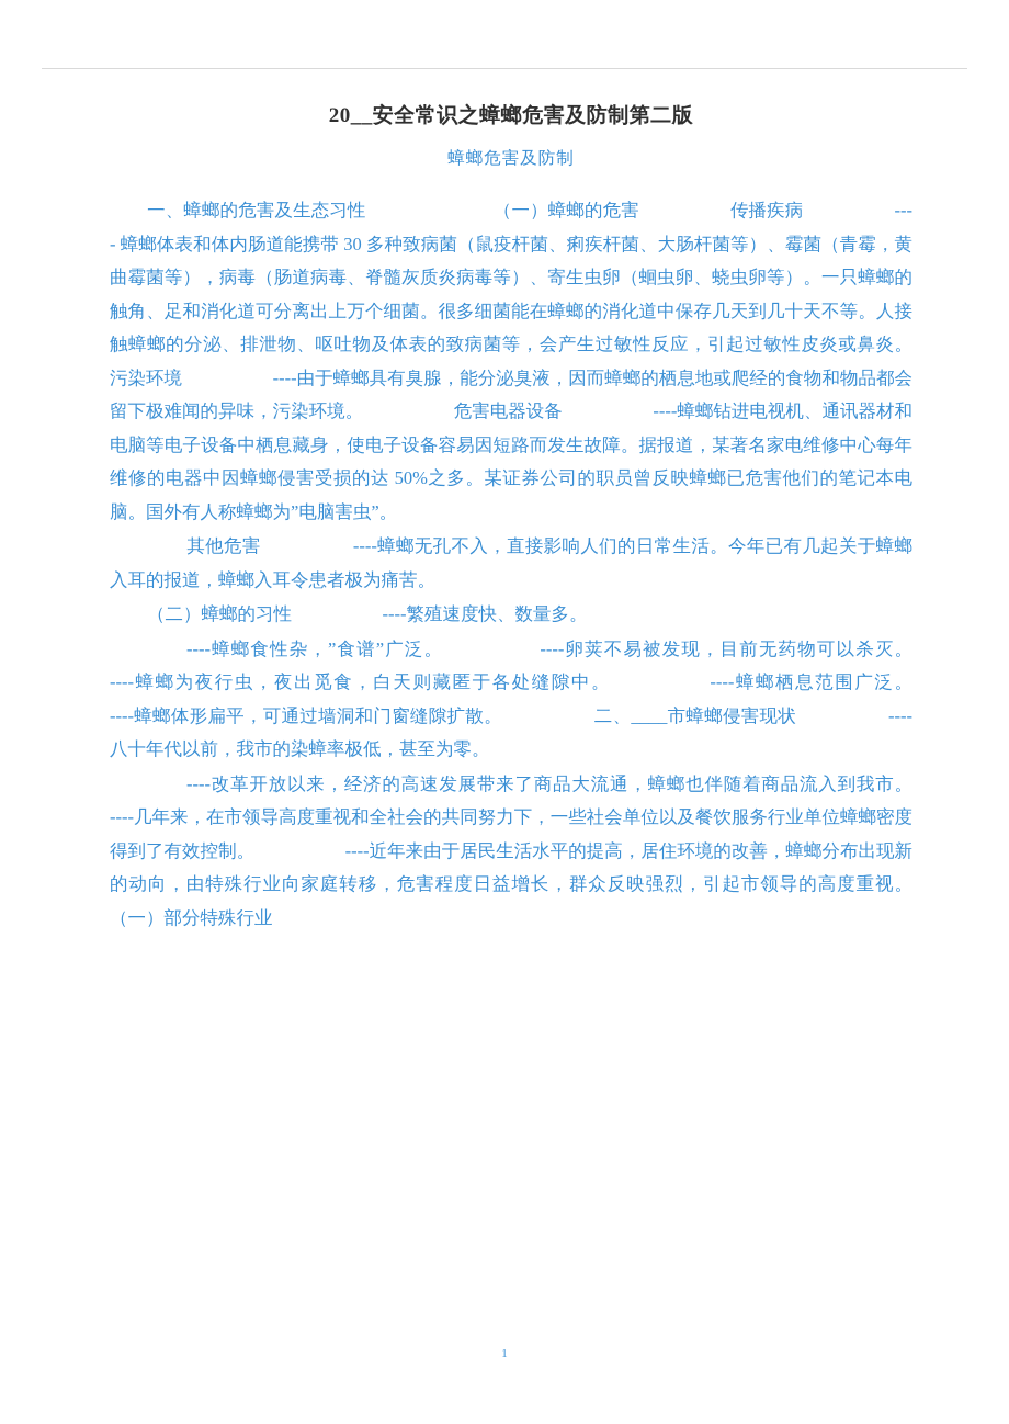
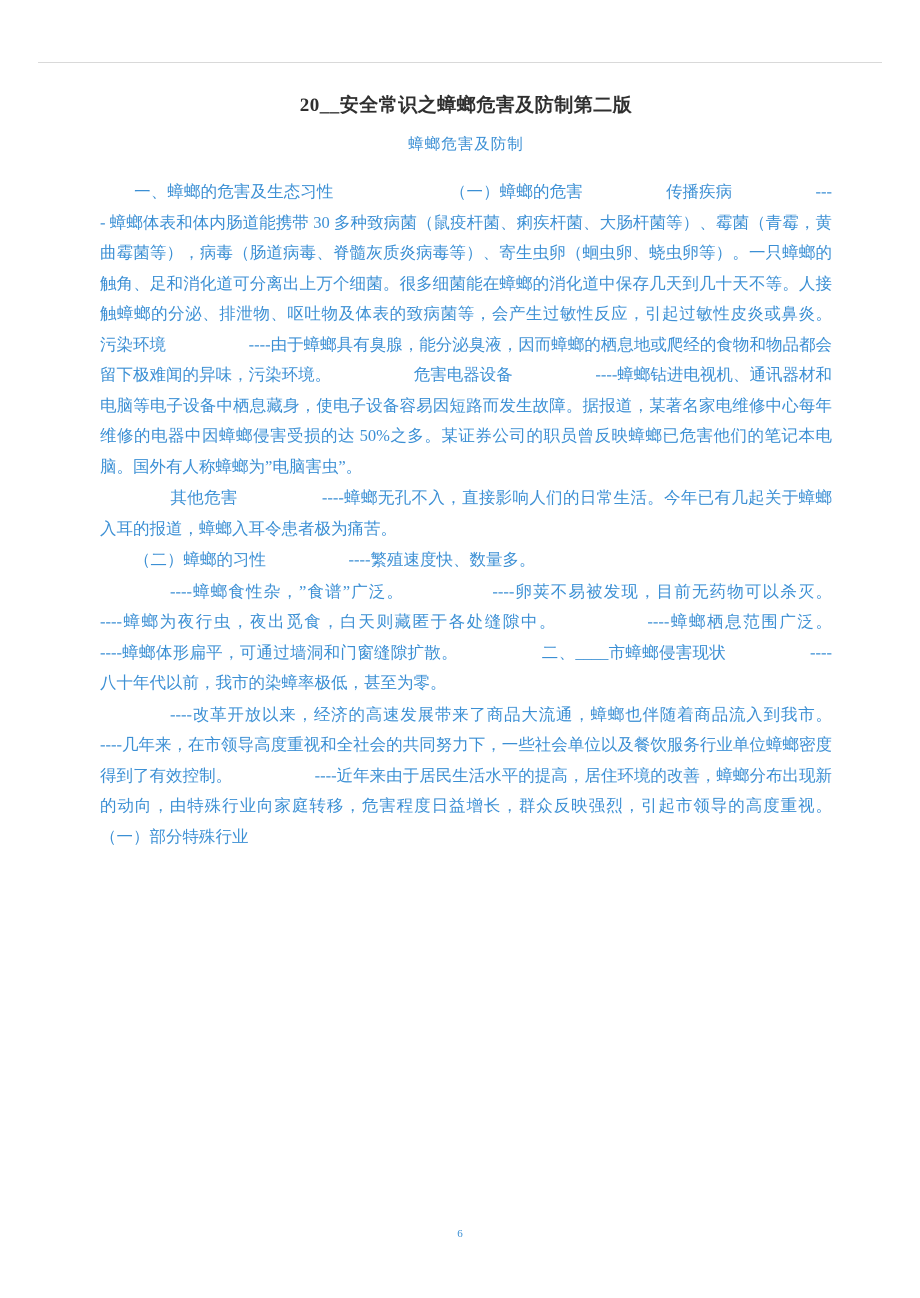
  20__安全常识之蟑螂危害及防制第二版
  蟑螂危害及防制
  一、蟑螂的危害及生态习性 （一）蟑螂的危害 传播疾病 ---- 蟑螂体表和体内肠道能携带 30 多种致病菌（鼠疫杆菌、痢疾杆菌、大肠杆菌等）、霉菌（青霉，黄曲霉菌等），病毒（肠道病毒、脊髓灰质炎病毒等）、寄生虫卵（蛔虫卵、蛲虫卵等）。一只蟑螂的触角、足和消化道可分离出上万个细菌。很多细菌能在蟑螂的消化道中保存几天到几十天不等。人接触蟑螂的分泌、排泄物、呕吐物及体表的致病菌等，会产生过敏性反应，引起过敏性皮炎或鼻炎。 污染环境 ----由于蟑螂具有臭腺，能分泌臭液，因而蟑螂的栖息地或爬经的食物和物品都会留下极难闻的异味，污染环境。 危害电器设备 ----蟑螂钻进电视机、通讯器材和电脑等电子设备中栖息藏身，使电子设备容易因短路而发生故障。据报道，某著名家电维修中心每年维修的电器中因蟑螂侵害受损的达 50%之多。某证券公司的职员曾反映蟑螂已危害他们的笔记本电脑。国外有人称蟑螂为”电脑害虫”。
  其他危害 ----蟑螂无孔不入，直接影响人们的日常生活。今年已有几起关于蟑螂入耳的报道，蟑螂入耳令患者极为痛苦。
  （二）蟑螂的习性 ----繁殖速度快、数量多。
  ----蟑螂食性杂，”食谱”广泛。 ----卵荚不易被发现，目前无药物可以杀灭。 ----蟑螂为夜行虫，夜出觅食，白天则藏匿于各处缝隙中。 ----蟑螂栖息范围广泛。 ----蟑螂体形扁平，可通过墙洞和门窗缝隙扩散。 二、____市蟑螂侵害现状 ----八十年代以前，我市的染蟑率极低，甚至为零。
  ----改革开放以来，经济的高速发展带来了商品大流通，蟑螂也伴随着商品流入到我市。 ----几年来，在市领导高度重视和全社会的共同努力下，一些社会单位以及餐饮服务行业单位蟑螂密度得到了有效控制。 ----近年来由于居民生活水平的提高，居住环境的改善，蟑螂分布出现新的动向，由特殊行业向家庭转移，危害程度日益增长，群众反映强烈，引起市领导的高度重视。 （一）部分特殊行业
- 1
+ 6
